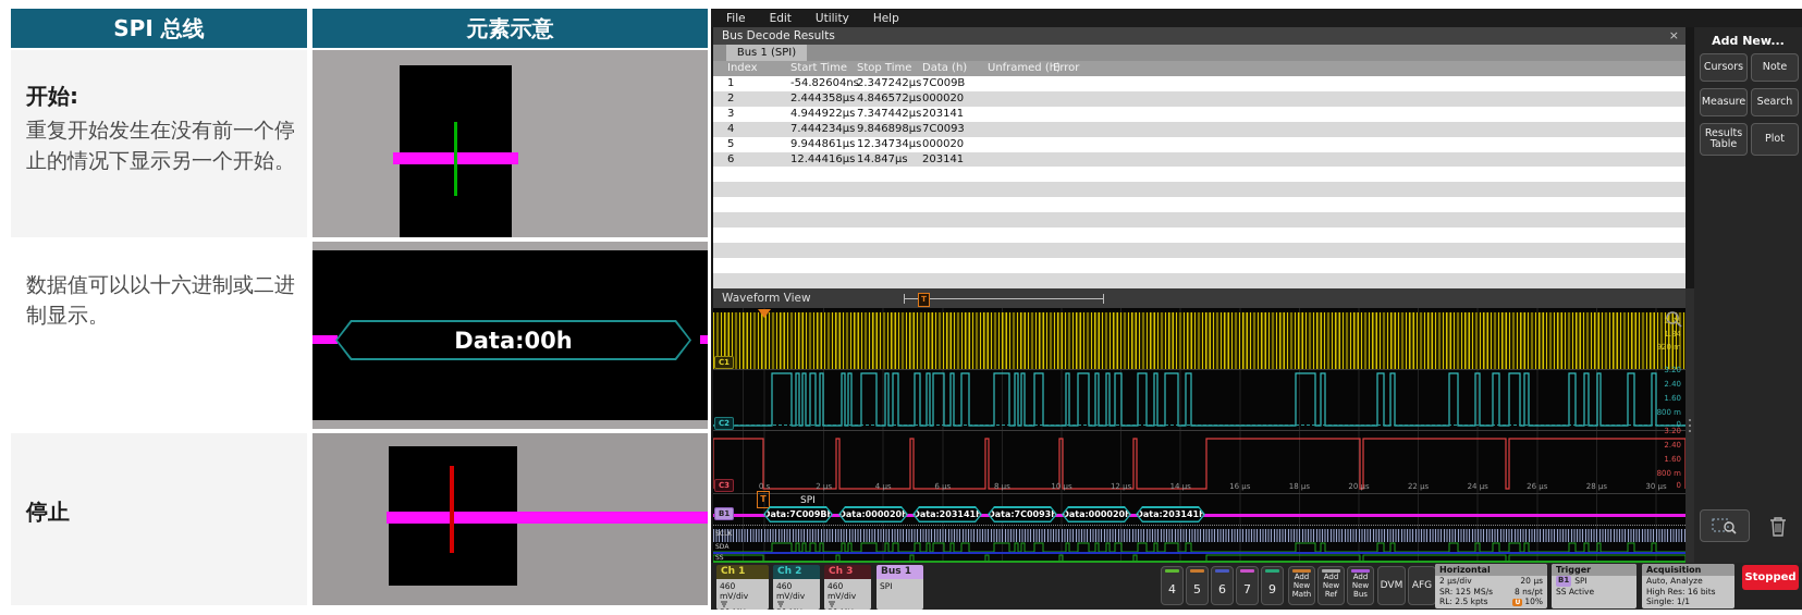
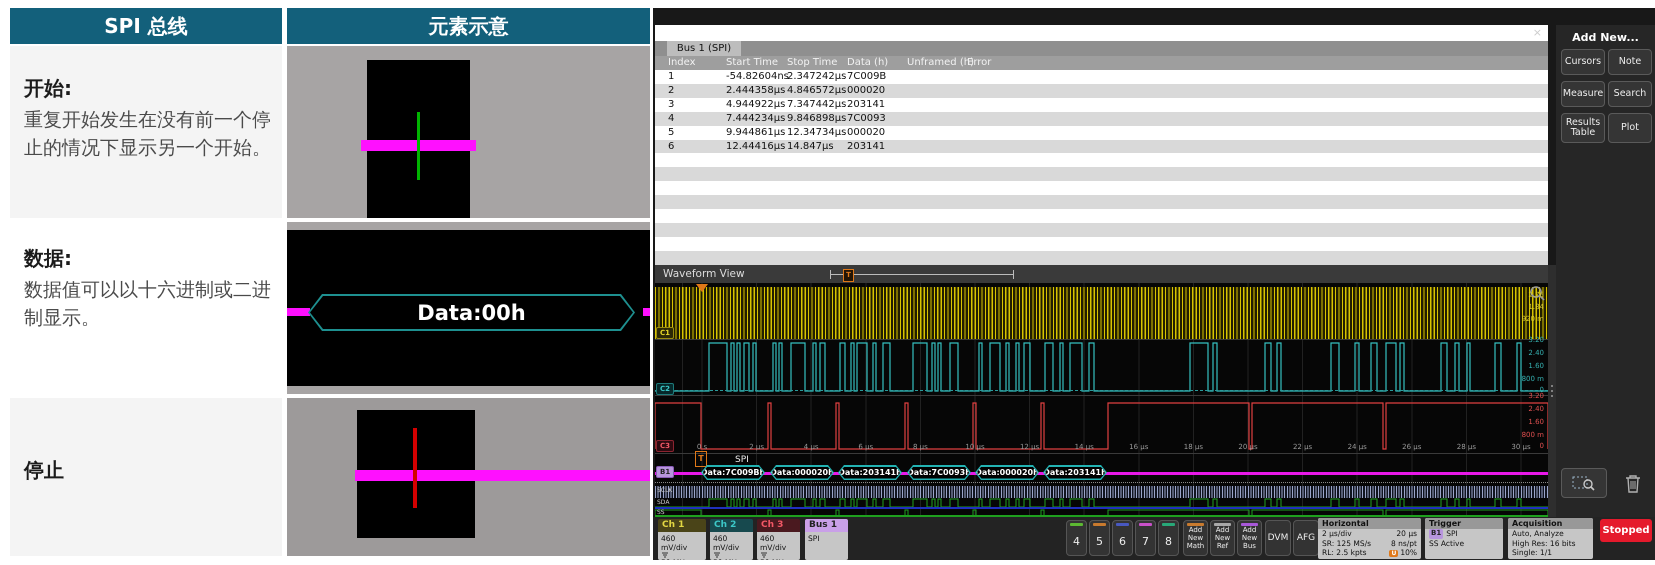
  SPI 总线
  元素示意
  开始:
  重复开始发生在没有前一个停止的情况下显示另一个开始。
+ 数据:
  数据值可以以十六进制或二进制显示。
  Data:00h
  停止
- File
- Edit
- Utility
- Help
- Bus Decode Results
  ×
  Bus 1 (SPI)
  Index
  Start Time
  Stop Time
  Data (h)
  Unframed (h)
  Error
  1
  -54.82604ns
  2.347242µs
  7C009B
  2
  2.444358µs
  4.846572µs
  000020
  3
  4.944922µs
  7.347442µs
  203141
  4
  7.444234µs
  9.846898µs
  7C0093
  5
  9.944861µs
  12.34734µs
  000020
  6
  12.44416µs
  14.847µs
  203141
  Waveform View
  T
  0 s
  2 µs
  4 µs
  6 µs
  8 µs
  10 µs
  12 µs
  14 µs
  16 µs
  18 µs
  20 µs
  22 µs
  24 µs
  26 µs
  28 µs
  30 µs
  2.76
  1.84
  920 m
  3.20
  2.40
  1.60
  800 m
  0
  3.20
  2.40
  1.60
  800 m
  0
  C1
  C2
  C3
  SPI
  T
  B1
  Data:7C009Bh
  Data:000020h
  Data:203141h
  Data:7C0093h
  Data:000020h
  Data:203141h
  Add New...
  Cursors
  Note
  Measure
  Search
  Results Table
  Plot
  Ch 1
  460 mV/div
  Ch 2
  460 mV/div
  Ch 3
  460 mV/div
  Bus 1
  SPI
  4
  5
  6
  7
- 9
+ 8
  Add
  New
  Math
  Add
  New
  Ref
  Add
  New
  Bus
  DVM
  AFG
  Horizontal
  2 µs/div
  20 µs
  SR: 125 MS/s
  8 ns/pt
  RL: 2.5 kpts
  10%
  Trigger
  B1
  SPI
  SS Active
  Acquisition
  Auto, Analyze
  High Res: 16 bits
  Single: 1/1
  Stopped
